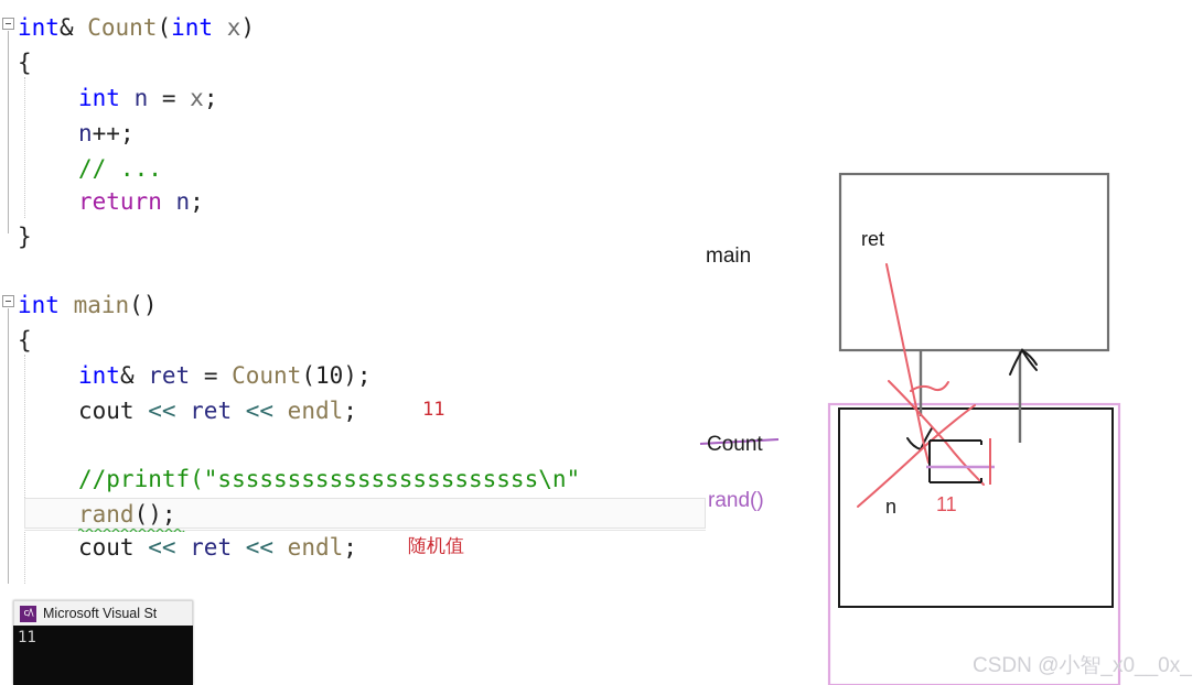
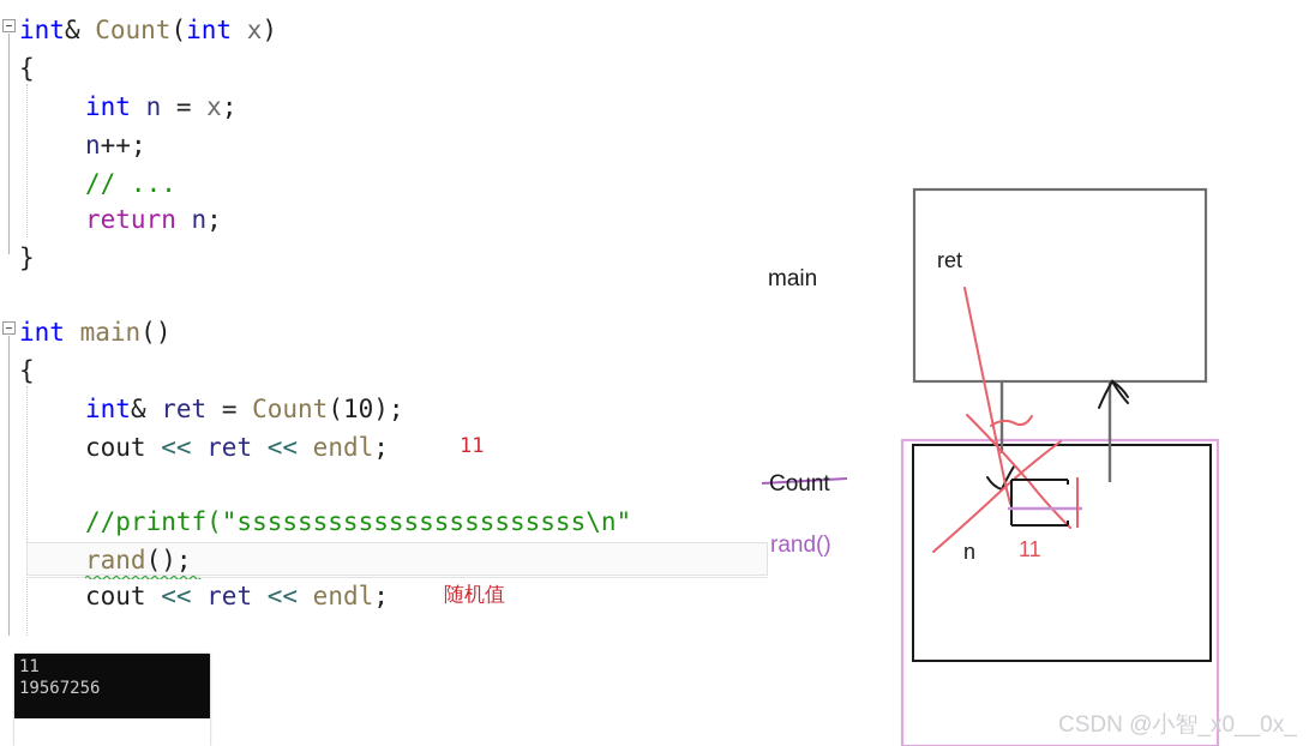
  int& Count(int x)
  {
  int n = x;
  n++;
  // ...
  return n;
  }
  int main()
  {
  int& ret = Count(10);
  cout << ret << endl;
  //printf("sssssssssssssssssssssss\n"
  rand();
  cout << ret << endl;
  11
  随机值
- c/\
- Microsoft Visual St
  11
+ 19567256
  main
  Count
  rand()
  ret
  n
  11
  CSDN @小智_x0__0x_
